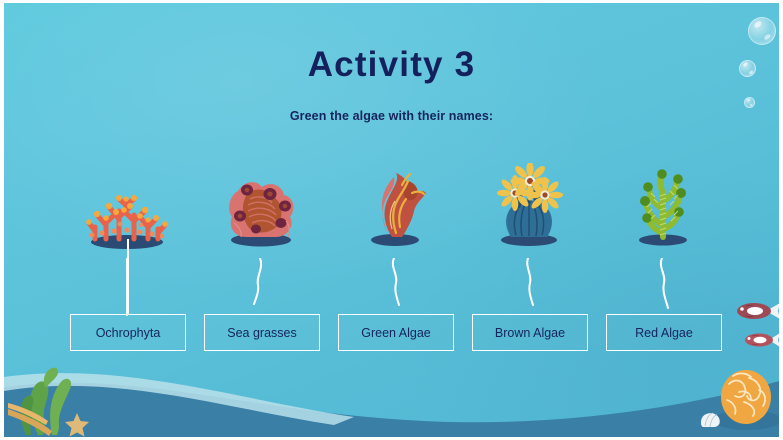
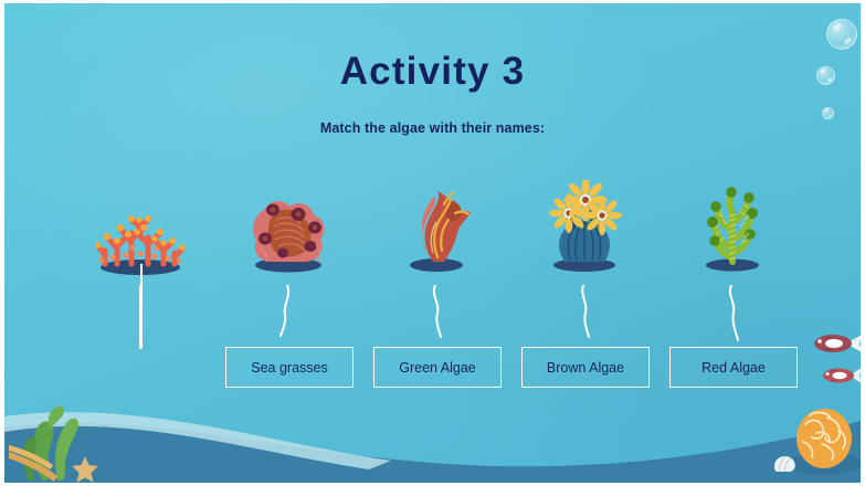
  Activity 3
- Green the algae with their names:
+ Match the algae with their names:
- Ochrophyta
  Sea grasses
  Green Algae
  Brown Algae
  Red Algae
